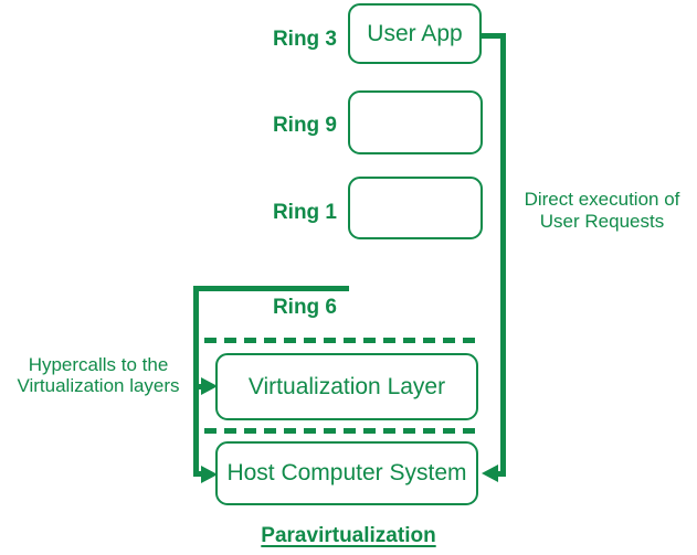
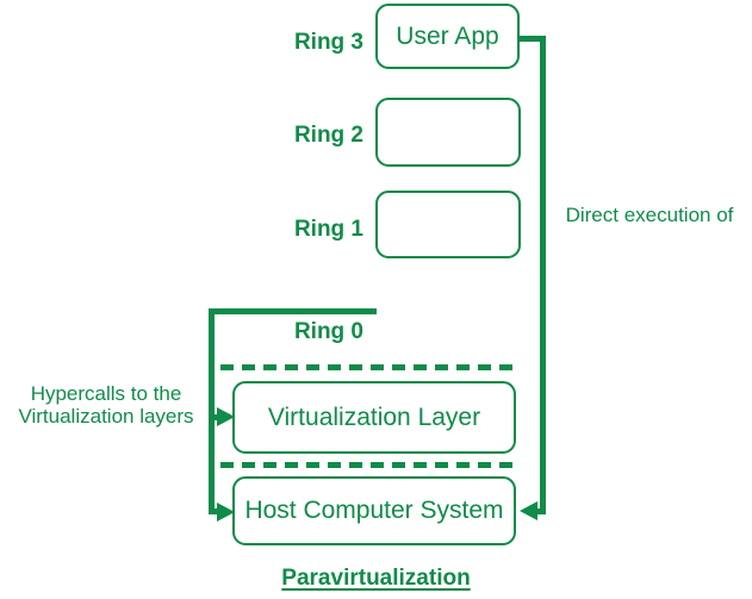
  Ring 3
- Ring 9
+ Ring 2
  Ring 1
- Ring 6
+ Ring 0
  User App
  Virtualization Layer
  Host Computer System
  Hypercalls to the
  Virtualization layers
  Direct execution of
- User Requests
  Paravirtualization
